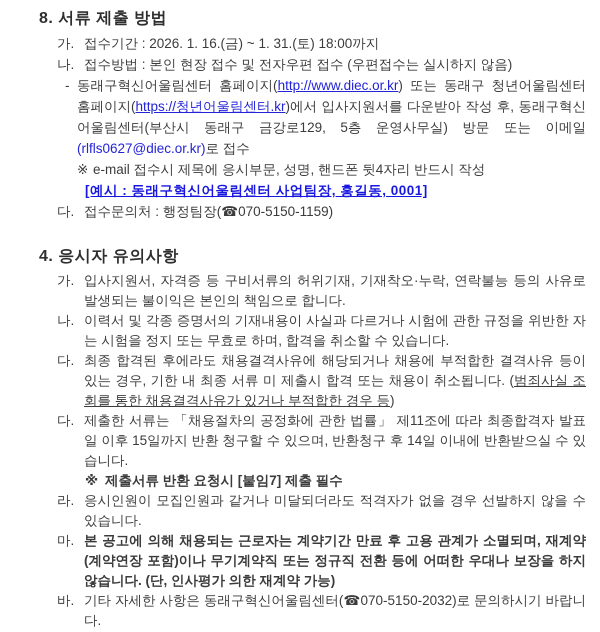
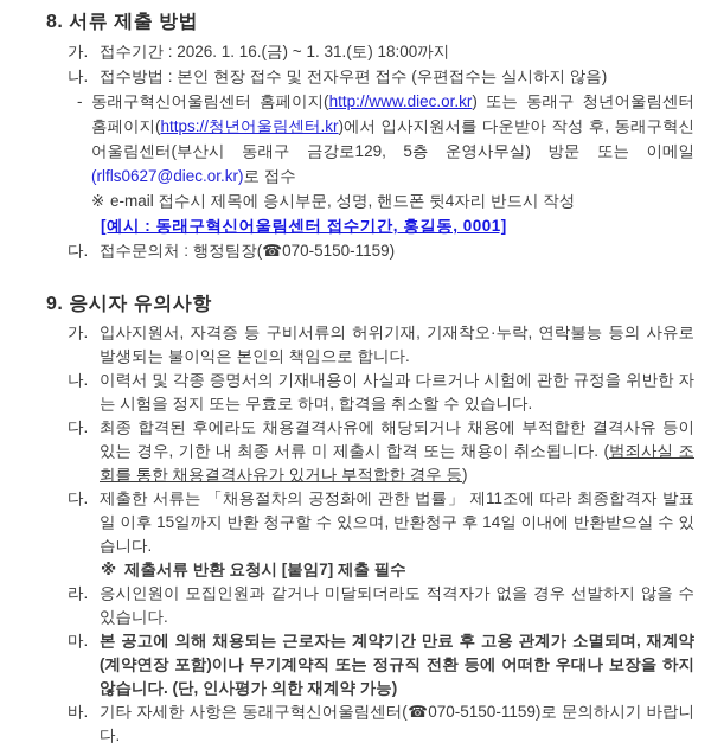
  8. 서류 제출 방법
  가.
  접수기간 : 2026. 1. 16.(금) ~ 1. 31.(토) 18:00까지
  나.
  접수방법 : 본인 현장 접수 및 전자우편 접수 (우편접수는 실시하지 않음)
  -
  동래구혁신어울림센터 홈페이지(http://www.diec.or.kr) 또는 동래구 청년어울림센터 홈페이지(https://청년어울림센터.kr)에서 입사지원서를 다운받아 작성 후, 동래구혁신어울림센터(부산시 동래구 금강로129, 5층 운영사무실) 방문 또는 이메일(rlfls0627@diec.or.kr)로 접수
  ※
  e-mail 접수시 제목에 응시부문, 성명, 핸드폰 뒷4자리 반드시 작성
- [예시 : 동래구혁신어울림센터 사업팀장, 홍길동, 0001]
+ [예시 : 동래구혁신어울림센터 접수기간, 홍길동, 0001]
  다.
  접수문의처 : 행정팀장(☎070-5150-1159)
- 4. 응시자 유의사항
+ 9. 응시자 유의사항
  가.
  입사지원서, 자격증 등 구비서류의 허위기재, 기재착오·누락, 연락불능 등의 사유로 발생되는 불이익은 본인의 책임으로 합니다.
  나.
  이력서 및 각종 증명서의 기재내용이 사실과 다르거나 시험에 관한 규정을 위반한 자는 시험을 정지 또는 무효로 하며, 합격을 취소할 수 있습니다.
  다.
  최종 합격된 후에라도 채용결격사유에 해당되거나 채용에 부적합한 결격사유 등이 있는 경우, 기한 내 최종 서류 미 제출시 합격 또는 채용이 취소됩니다. (범죄사실 조회를 통한 채용결격사유가 있거나 부적합한 경우 등)
  다.
  제출한 서류는 「채용절차의 공정화에 관한 법률」 제11조에 따라 최종합격자 발표일 이후 15일까지 반환 청구할 수 있으며, 반환청구 후 14일 이내에 반환받으실 수 있습니다.
  ※
  제출서류 반환 요청시 [붙임7] 제출 필수
  라.
  응시인원이 모집인원과 같거나 미달되더라도 적격자가 없을 경우 선발하지 않을 수 있습니다.
  마.
  본 공고에 의해 채용되는 근로자는 계약기간 만료 후 고용 관계가 소멸되며, 재계약(계약연장 포함)이나 무기계약직 또는 정규직 전환 등에 어떠한 우대나 보장을 하지 않습니다. (단, 인사평가 의한 재계약 가능)
  바.
- 기타 자세한 사항은 동래구혁신어울림센터(☎070-5150-2032)로 문의하시기 바랍니다.
+ 기타 자세한 사항은 동래구혁신어울림센터(☎070-5150-1159)로 문의하시기 바랍니다.
